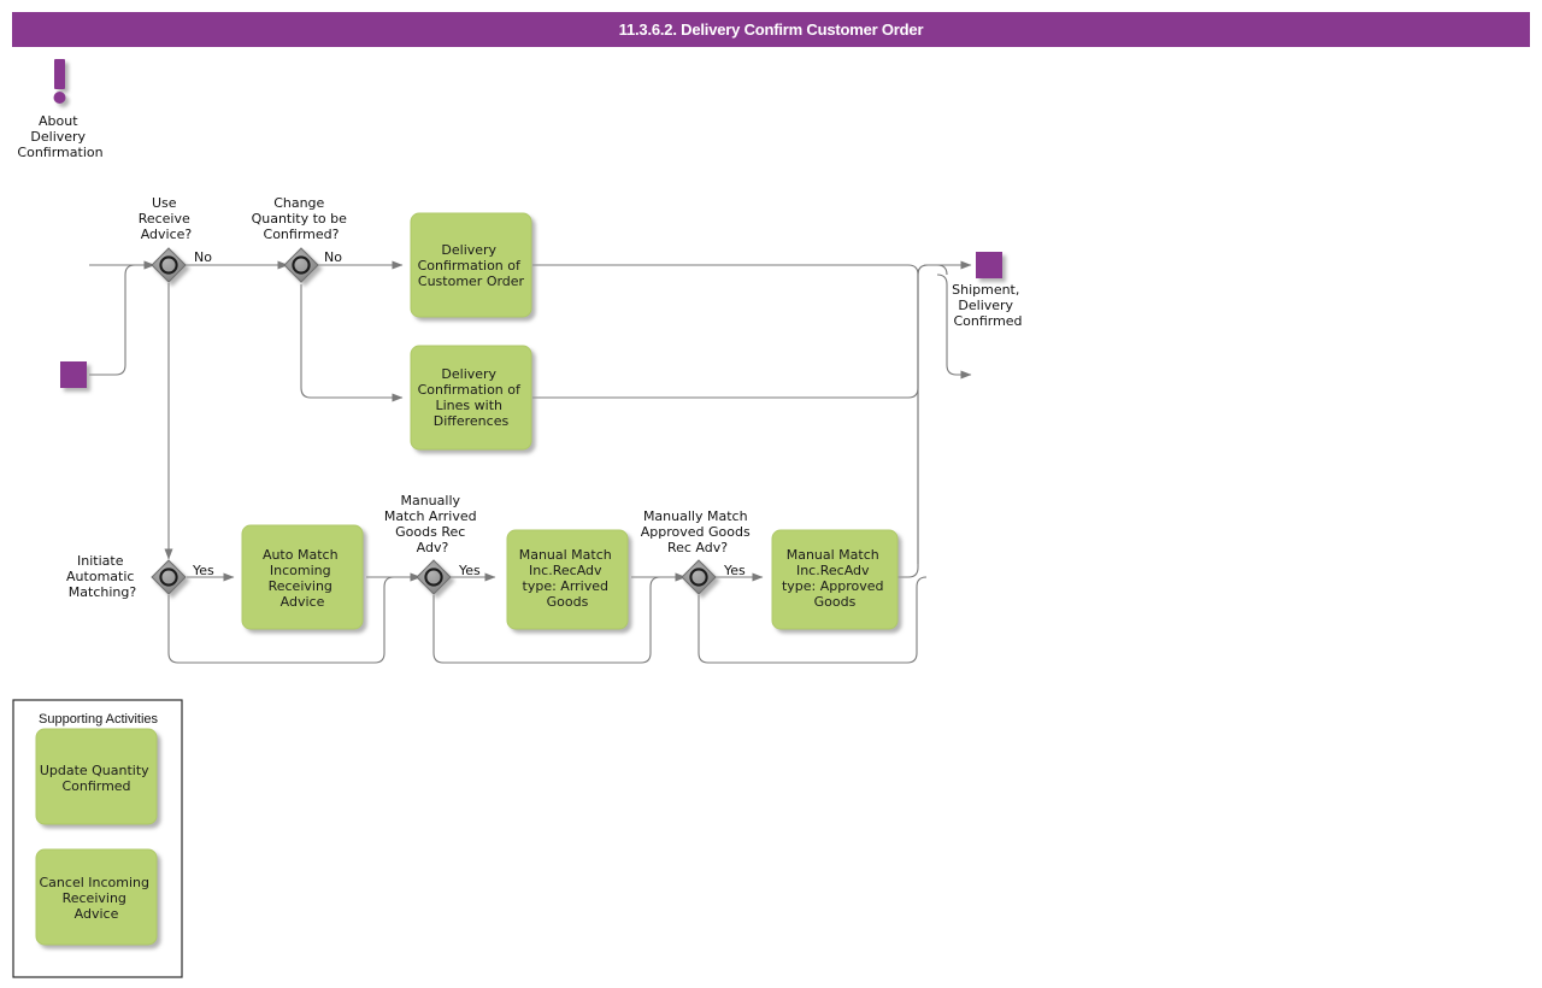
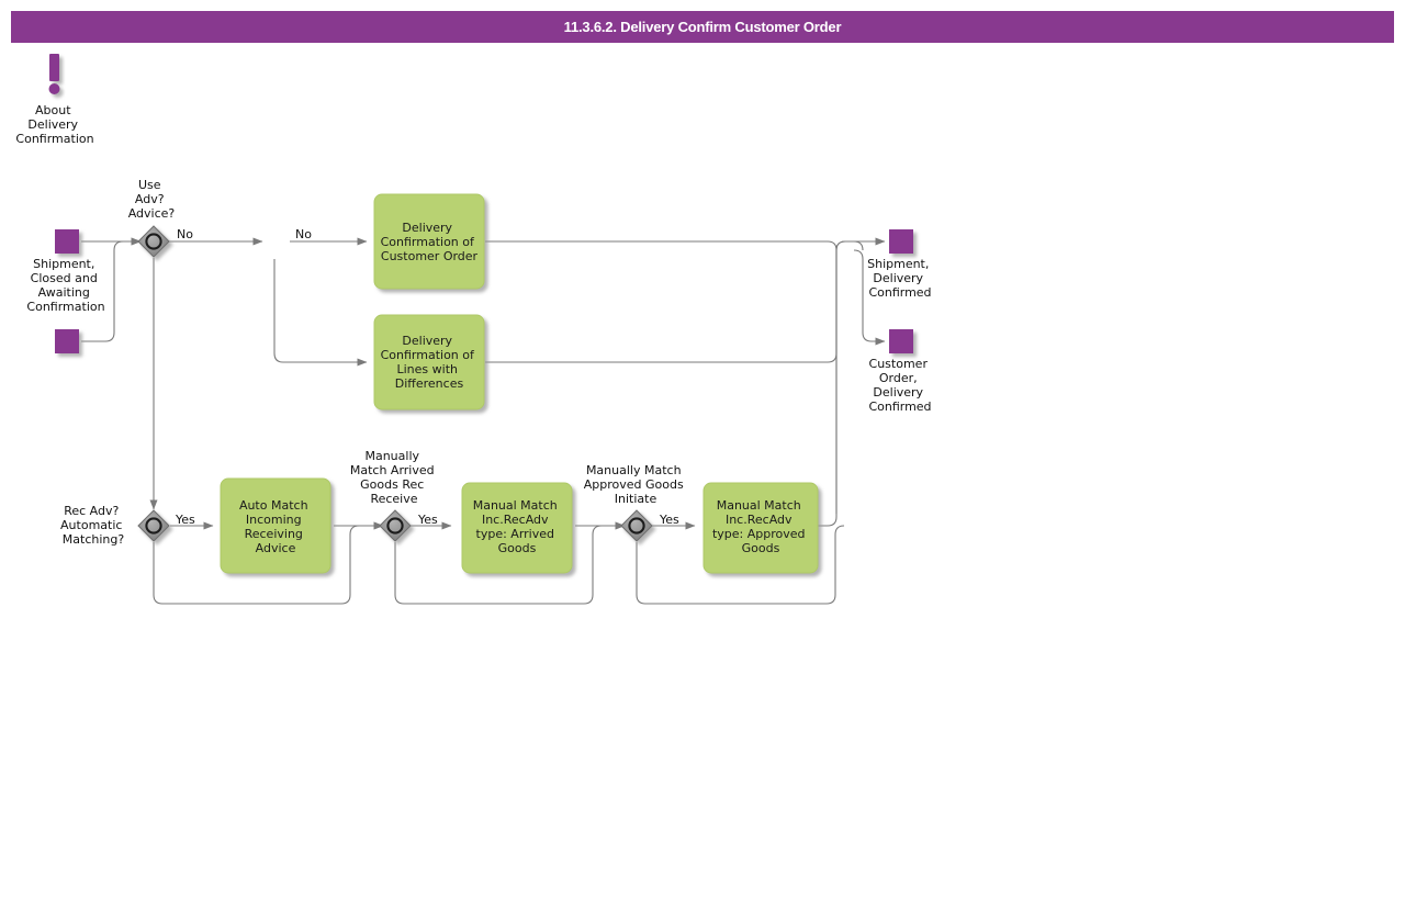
  11.3.6.2. Delivery Confirm Customer Order
  About Delivery Confirmation
+ Shipment, Closed and Awaiting Confirmation
  Shipment, Delivery Confirmed
+ Customer Order, Delivery Confirmed
  Delivery Confirmation of Customer Order
  Delivery Confirmation of Lines with Differences
  Auto Match Incoming Receiving Advice
  Manual Match Inc.RecAdv type: Arrived Goods
  Manual Match Inc.RecAdv type: Approved Goods
- Use Receive Advice?
+ Use Adv? Advice?
- Change Quantity to be Confirmed?
- Initiate Automatic Matching?
+ Rec Adv? Automatic Matching?
- Manually Match Arrived Goods Rec Adv?
+ Manually Match Arrived Goods Rec Receive
- Manually Match Approved Goods Rec Adv?
+ Manually Match Approved Goods Initiate
  No
  No
  Yes
  Yes
  Yes
- Supporting Activities
- Update Quantity Confirmed
- Cancel Incoming Receiving Advice
